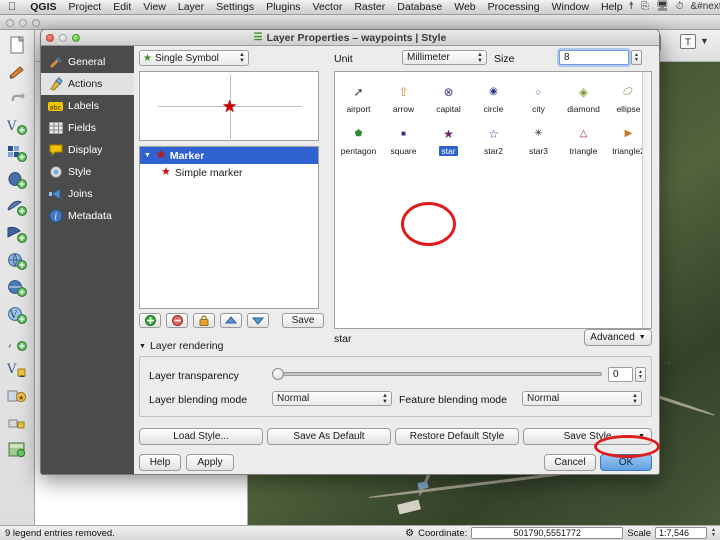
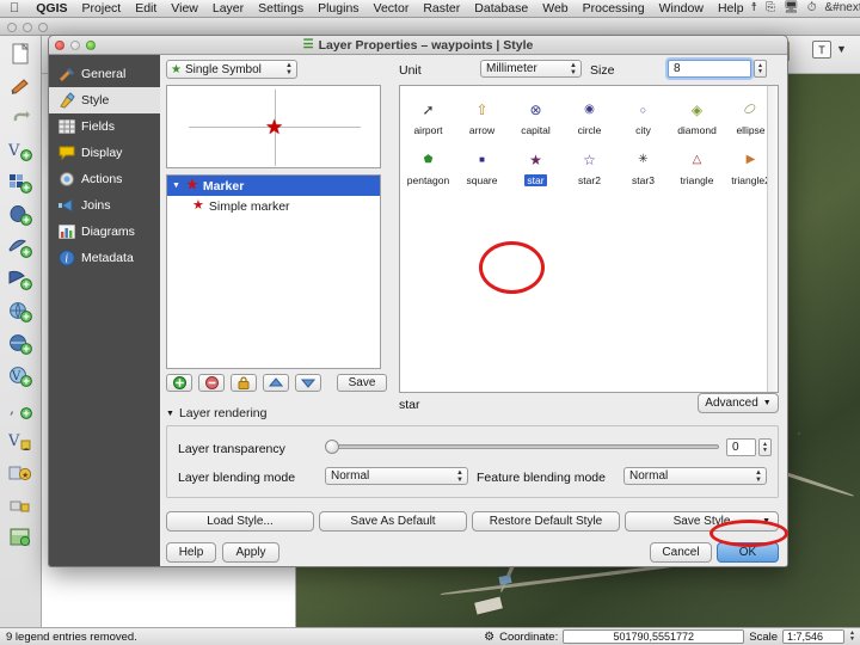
  
  QGIS
  Project
  Edit
  View
  Layer
  Settings
  Plugins
  Vector
  Raster
  Database
  Web
  Processing
  Window
  Help
  ☨
  ⎘
  🖥
  ⏱
  &#nex
  T
  ▼
  V
  V
  ,
  V
  9 legend entries removed.
  ⚙
  Coordinate:
  501790,5551772
  Scale
  1:7,546
  ☰
  Layer Properties – waypoints | Style
  General
- Actions
+ Style
- abc
- Labels
  Fields
  Display
- Style
+ Actions
  Joins
+ Diagrams
  i
  Metadata
  ★
  Single Symbol
  ★
  ★
  Marker
  ★
  Simple marker
  Save
  Unit
  Millimeter
  Size
  8
  ➚
  airport
  ⇧
  arrow
  ⊗
  capital
  ◉
  circle
  ○
  city
  ◈
  diamond
  ellipse
  ⬟
  pentagon
  ■
  square
  ★
  star
  ☆
  star2
  ✳
  star3
  △
  triangle
  ▶
  triangle
  star
  Advanced
  Layer rendering
  Layer transparency
  0
  Layer blending mode
  Normal
  Feature blending mode
  Normal
  Load Style...
  Save As Default
  Restore Default Style
  Save Style
  Help
  Apply
  Cancel
  OK
